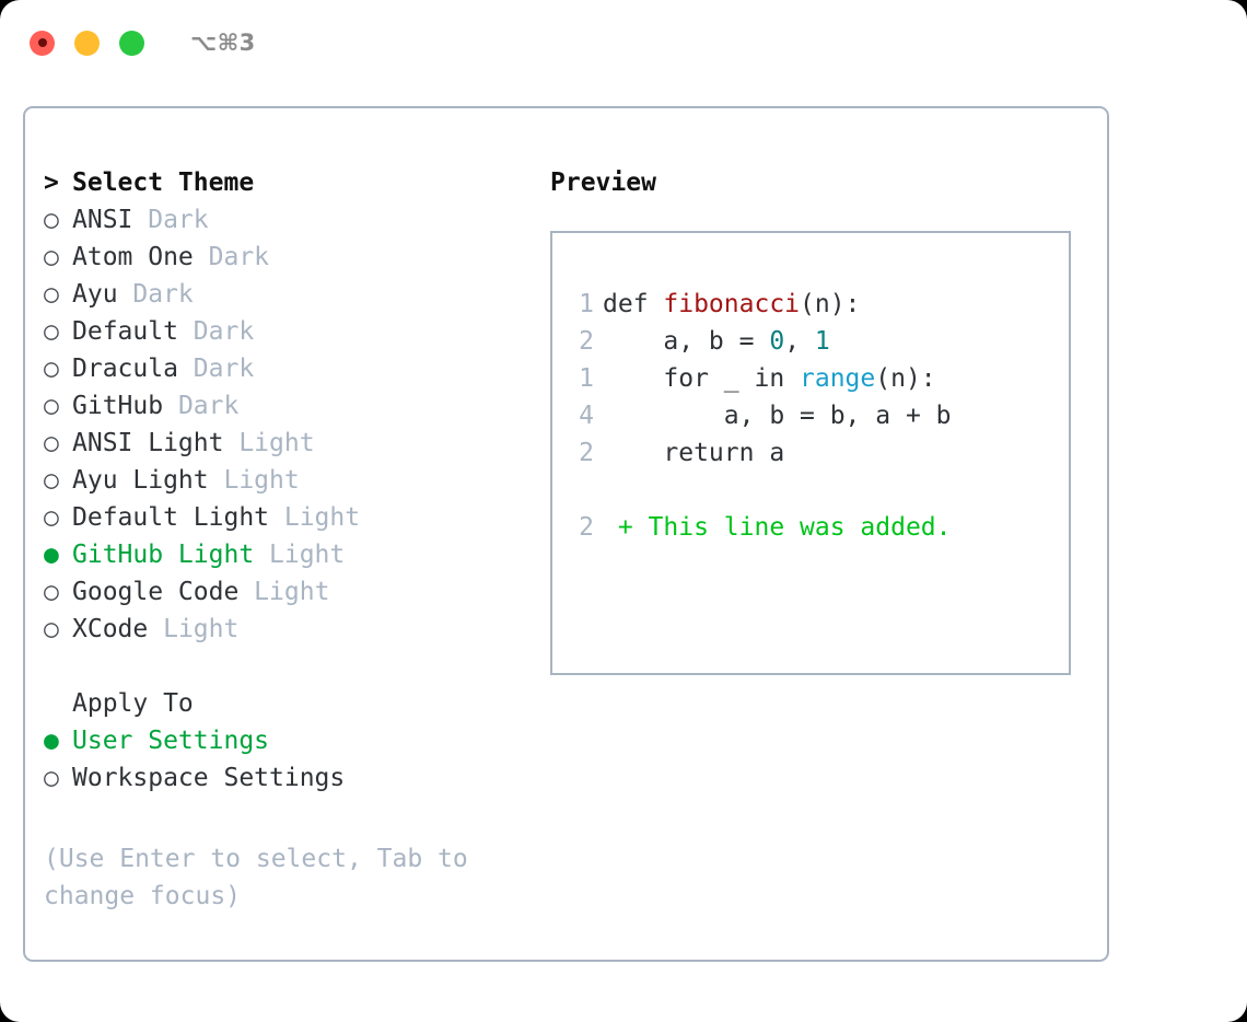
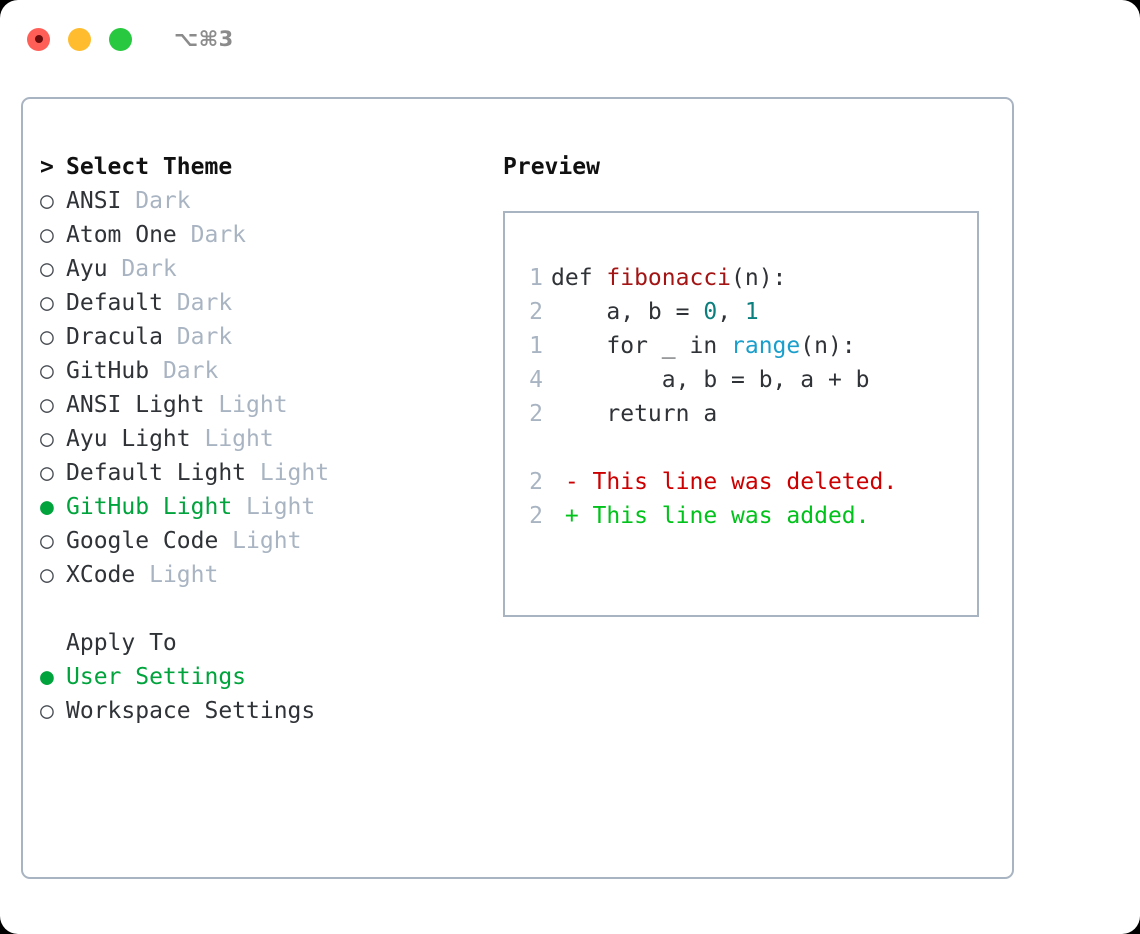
  ⌥⌘3
  > Select Theme
  ○ ANSI Dark
  ○ Atom One Dark
  ○ Ayu Dark
  ○ Default Dark
  ○ Dracula Dark
  ○ GitHub Dark
  ○ ANSI Light Light
  ○ Ayu Light Light
  ○ Default Light Light
  ● GitHub Light Light
  ○ Google Code Light
  ○ XCode Light
  Apply To
  ● User Settings
  ○ Workspace Settings
- (Use Enter to select, Tab to change focus)
  Preview
  1 def fibonacci(n):
  2 a, b = 0, 1
  1 for _ in range(n):
  4 a, b = b, a + b
  2 return a
+ 2 - This line was deleted.
  2 + This line was added.
